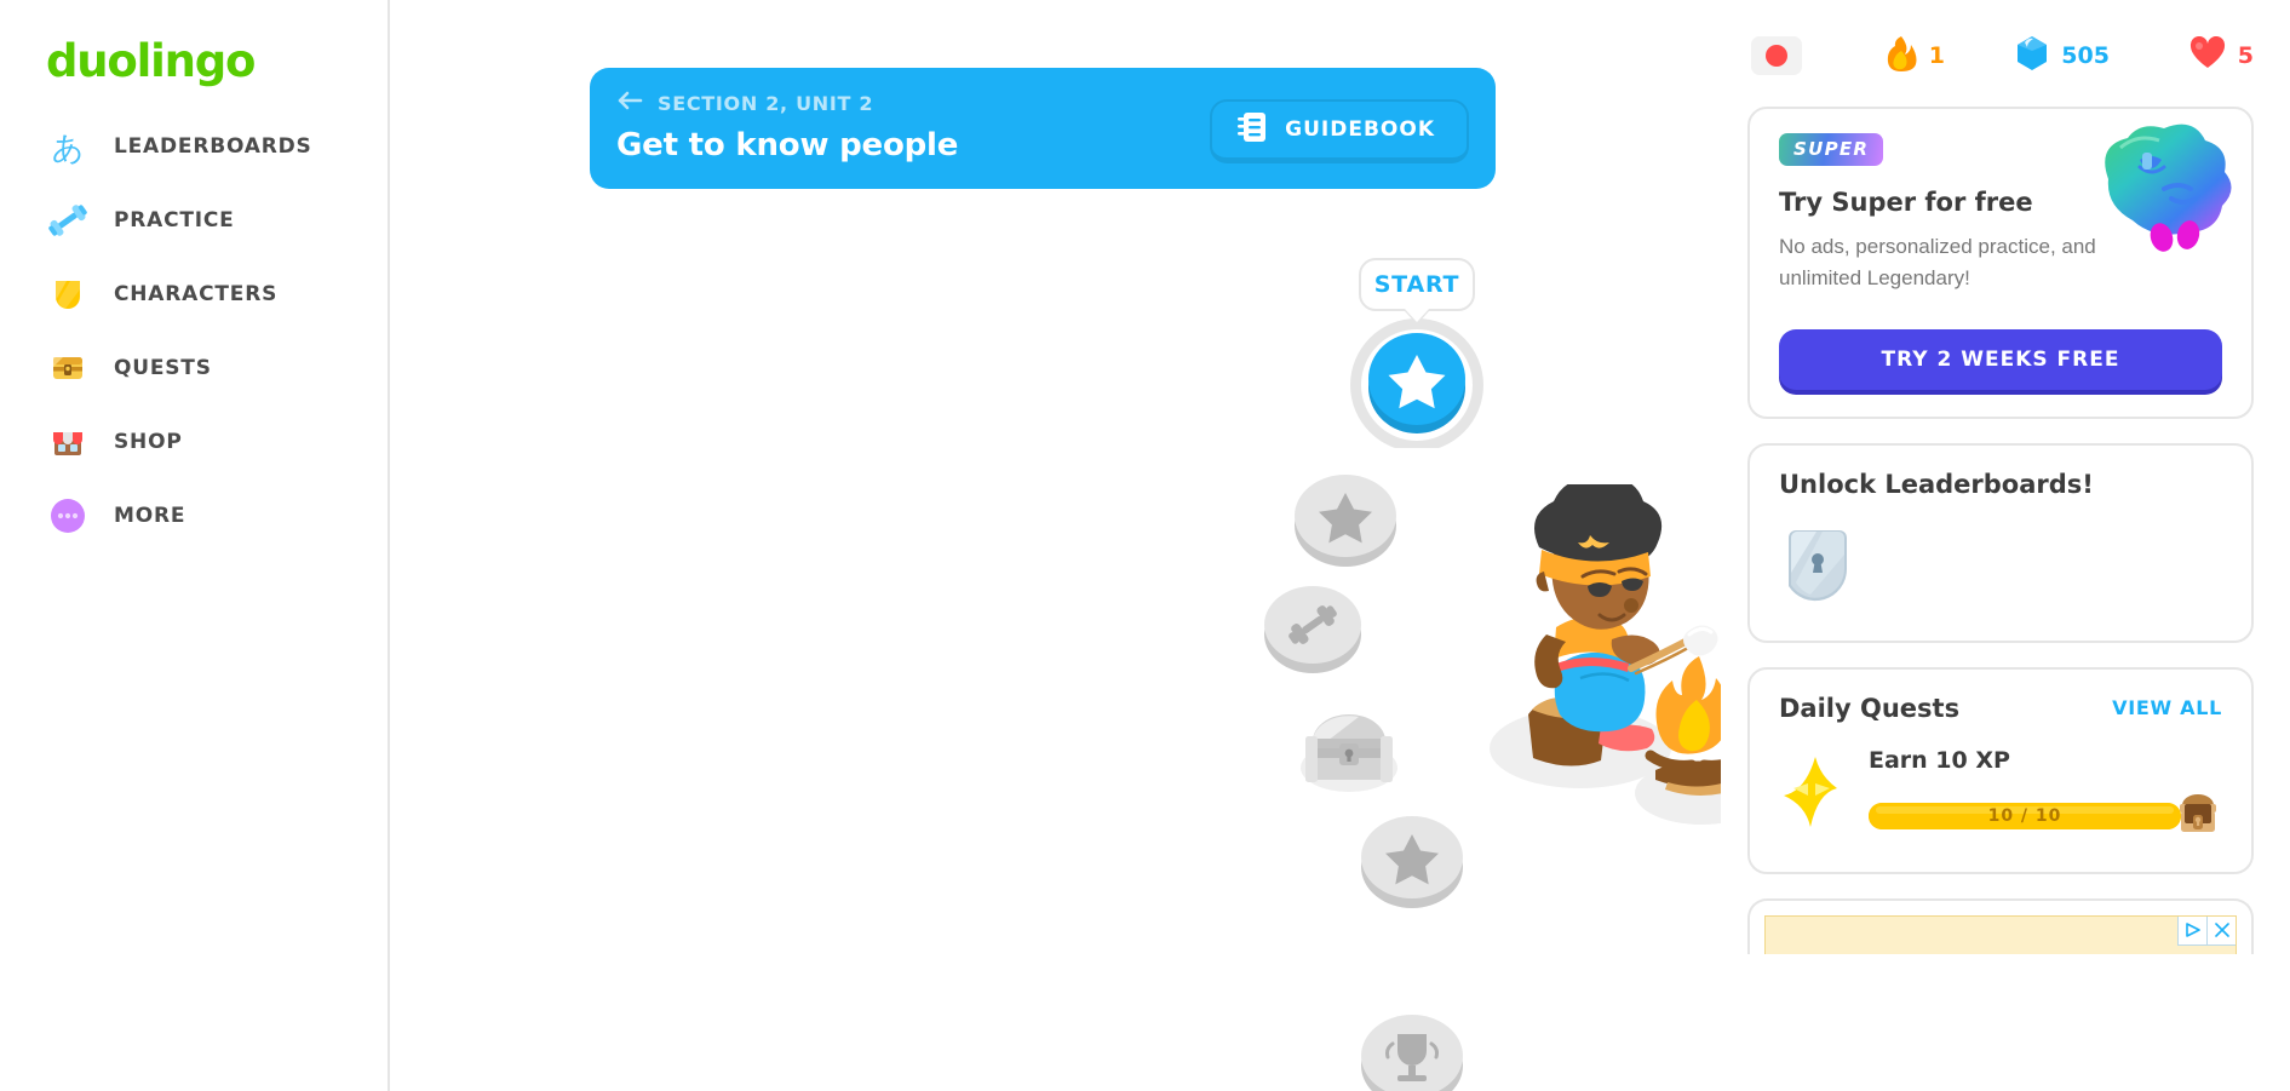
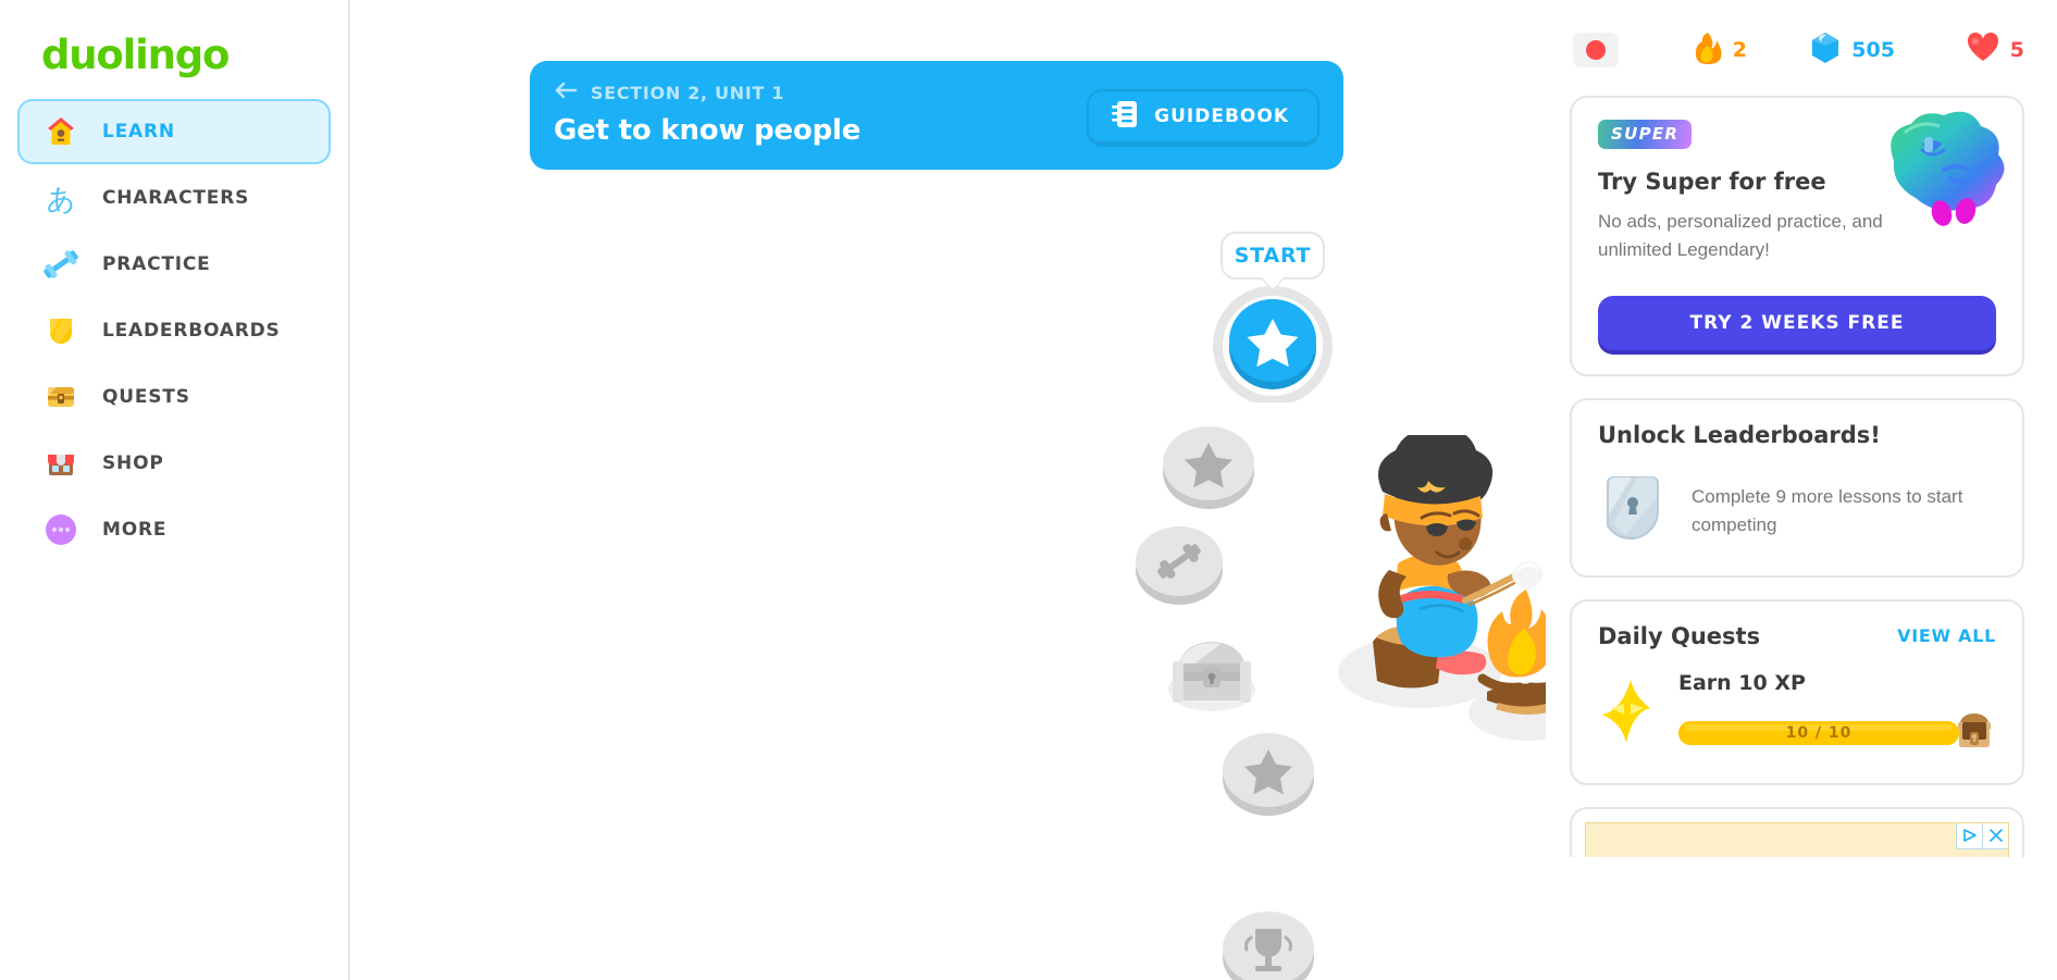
  duolingo
+ LEARN
  あ
- LEADERBOARDS
+ CHARACTERS
  PRACTICE
- CHARACTERS
+ LEADERBOARDS
  QUESTS
  SHOP
  MORE
- SECTION 2, UNIT 2
+ SECTION 2, UNIT 1
  Get to know people
  GUIDEBOOK
  START
- 1
+ 2
  505
  5
  SUPER
  Try Super for free
  No ads, personalized practice, and unlimited Legendary!
  TRY 2 WEEKS FREE
  Unlock Leaderboards!
+ Complete 9 more lessons to start competing
  Daily Quests
  VIEW ALL
  Earn 10 XP
  10 / 10
